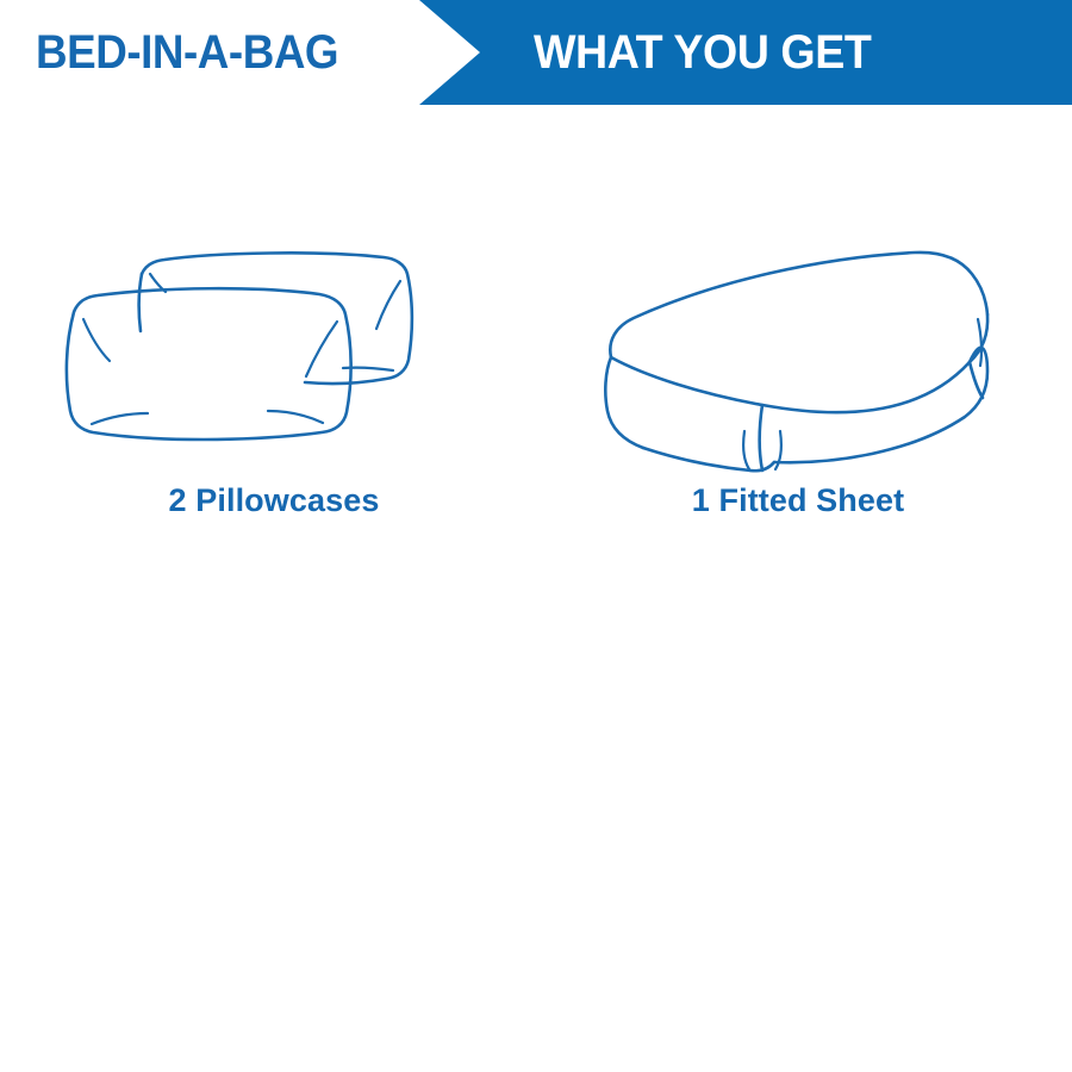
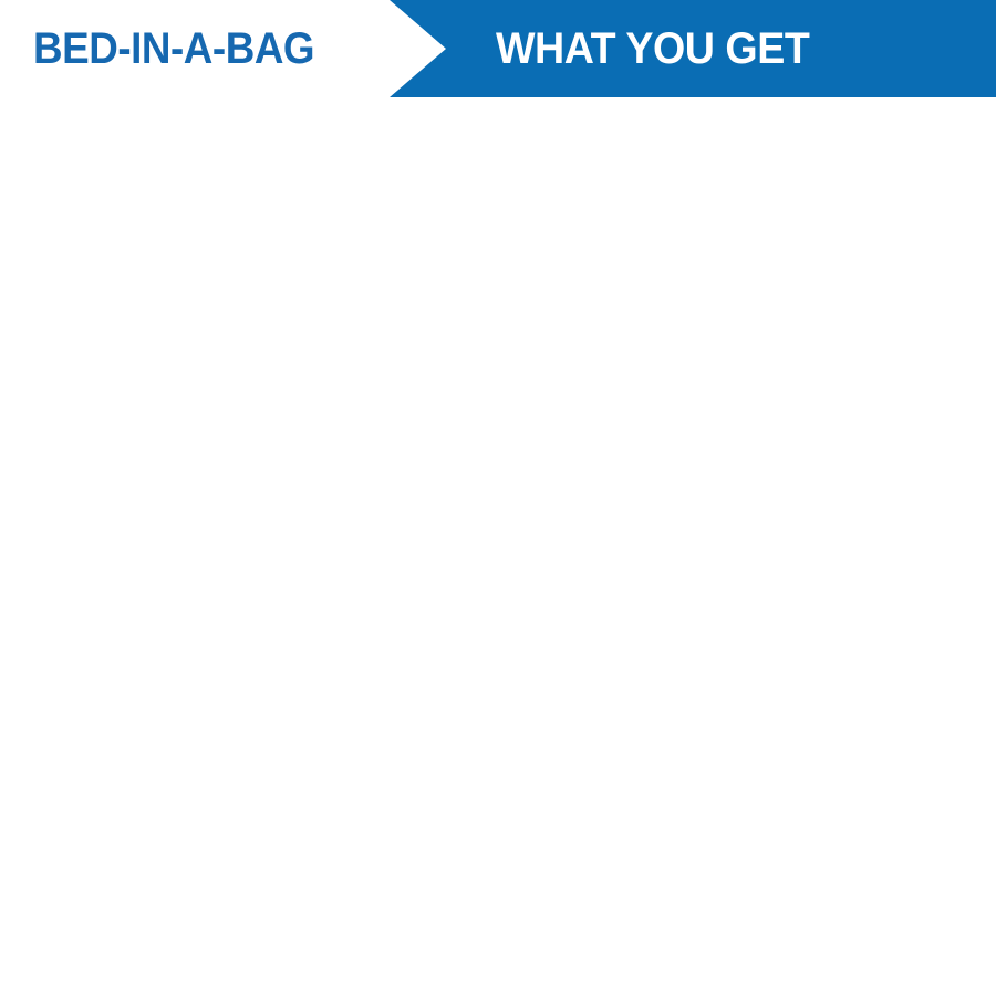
  BED-IN-A-BAG
  WHAT YOU GET
- 2 Pillowcases
- 1 Fitted Sheet
